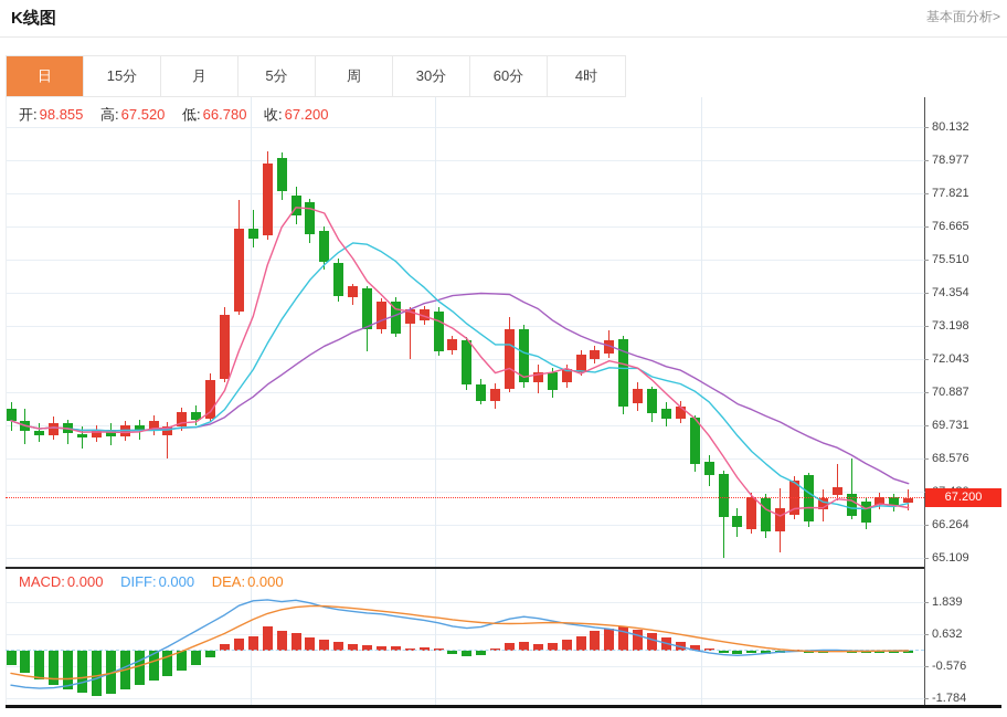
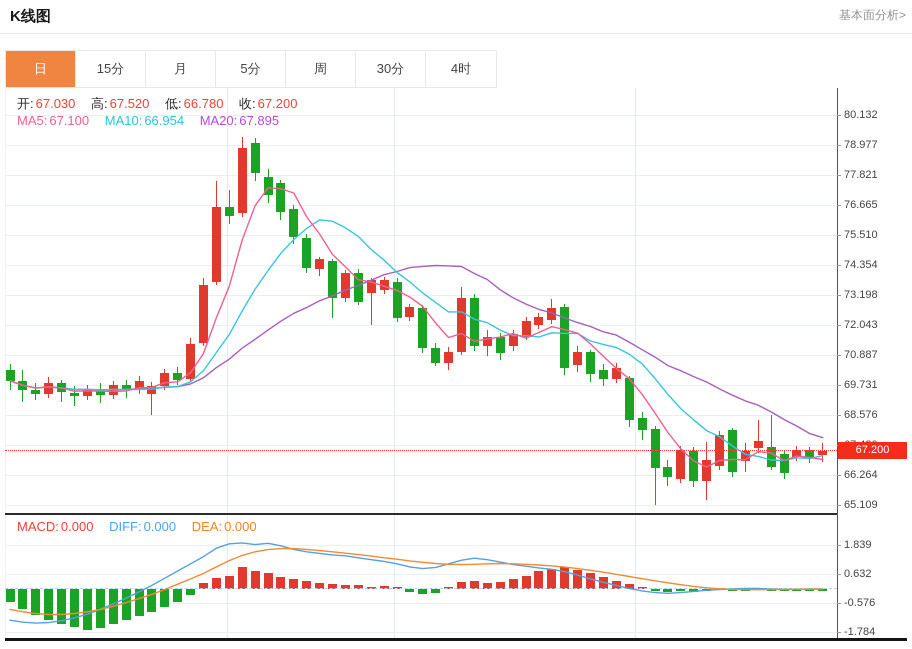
- 开: 98.855 高: 67.520 低: 66.780 收: 67.200
+ 开: 67.030 高: 67.520 低: 66.780 收: 67.200
+ MA5: 67.100 MA10: 66.954 MA20: 67.895
  MACD: 0.000 DIFF: 0.000 DEA: 0.000
  80.132
  78.977
  77.821
  76.665
  75.510
  74.354
  73.198
  72.043
  70.887
  69.731
  68.576
  66.264
  65.109
  1.839
  0.632
  -0.576
  -1.784
  67.200
  K线图
  基本面分析>
  日
  15分
  月
  5分
  周
  30分
- 60分
  4时
